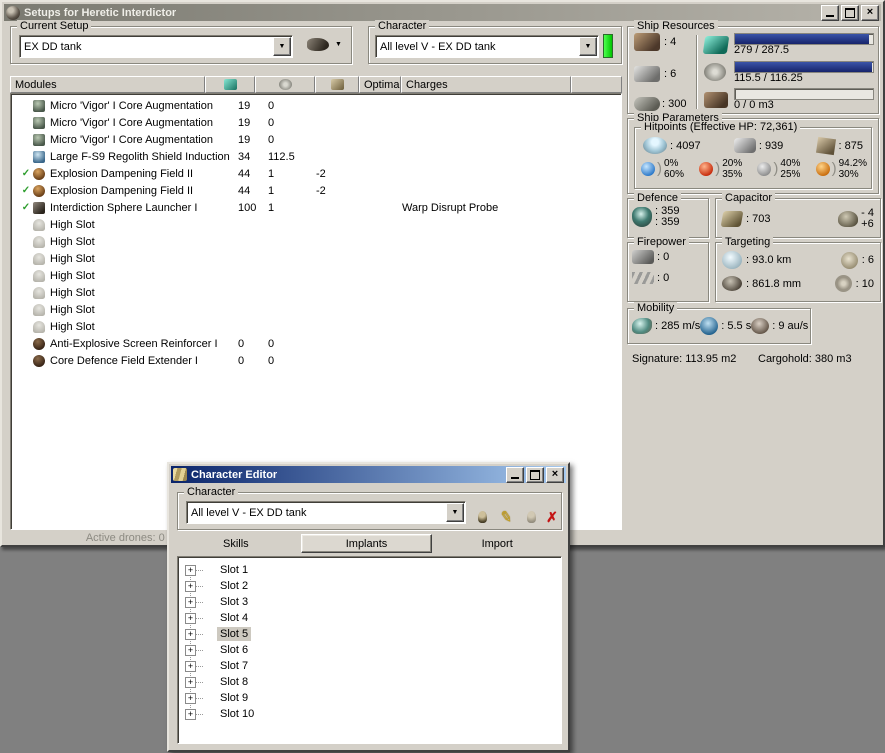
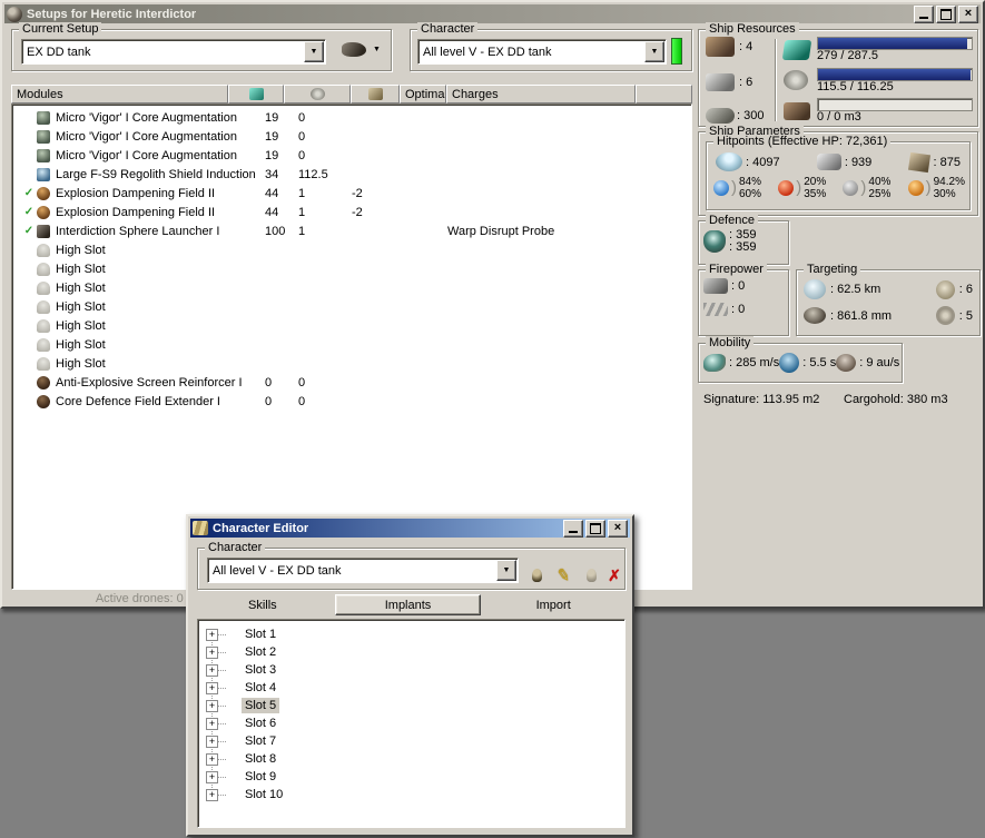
  Setups for Heretic Interdictor
  ×
  Current Setup
  EX DD tank
  Character
  All level V - EX DD tank
  Modules
  Optima
  Charges
  Micro 'Vigor' I Core Augmentation
  19
  0
  Micro 'Vigor' I Core Augmentation
  19
  0
  Micro 'Vigor' I Core Augmentation
  19
  0
  Large F-S9 Regolith Shield Induction
  34
  112.5
  ✓
  Explosion Dampening Field II
  44
  1
  -2
  ✓
  Explosion Dampening Field II
  44
  1
  -2
  ✓
  Interdiction Sphere Launcher I
  100
  1
  Warp Disrupt Probe
  High Slot
  High Slot
  High Slot
  High Slot
  High Slot
  High Slot
  High Slot
  Anti-Explosive Screen Reinforcer I
  0
  0
  Core Defence Field Extender I
  0
  0
  Active drones: 0
  Ship Resources
  : 4
  : 6
  : 300
  279 / 287.5
  115.5 / 116.25
  0 / 0 m3
  Ship Parameters
  Hitpoints (Effective HP: 72,361)
  : 4097
  : 939
  : 875
  )
- 0%
+ 84%
  60%
  )
  20%
  35%
  )
  40%
  25%
  )
  94.2%
  30%
  Defence
  : 359
  : 359
- Capacitor
- : 703
- - 4
- +6
  Firepower
  : 0
  : 0
  Targeting
- : 93.0 km
+ : 62.5 km
  : 6
  : 861.8 mm
- : 10
+ : 5
  Mobility
  : 285 m/s
  : 5.5 s
  : 9 au/s
  Signature: 113.95 m2
  Cargohold: 380 m3
  Character Editor
  ×
  Character
  All level V - EX DD tank
  ✗
  Skills
  Implants
  Import
  +
  Slot 1
  +
  Slot 2
  +
  Slot 3
  +
  Slot 4
  +
  Slot 5
  +
  Slot 6
  +
  Slot 7
  +
  Slot 8
  +
  Slot 9
  +
  Slot 10
